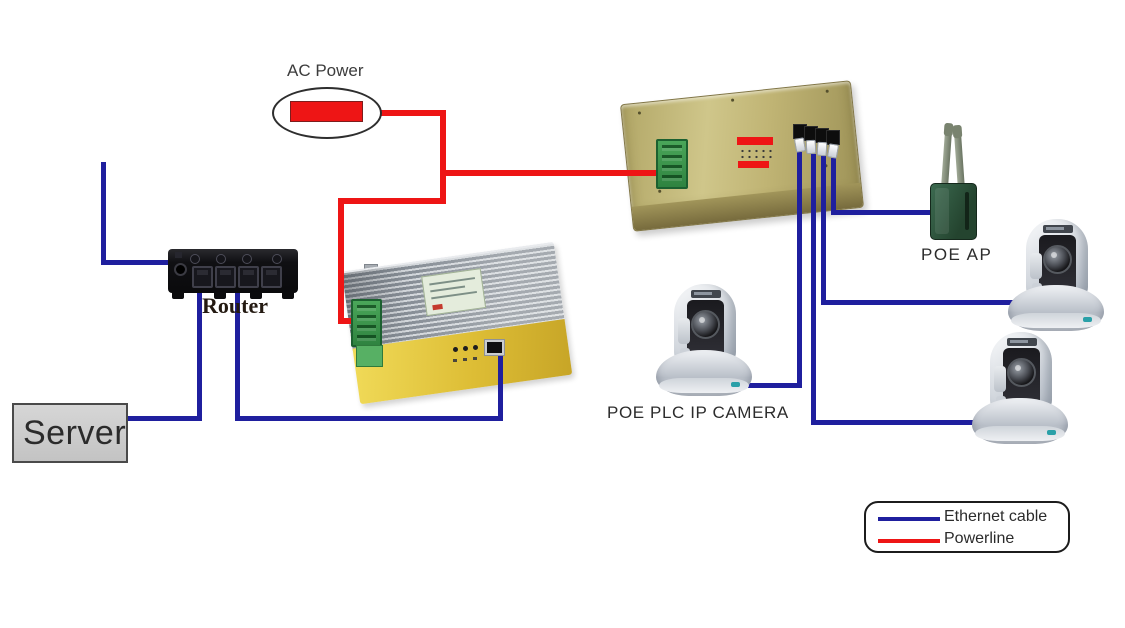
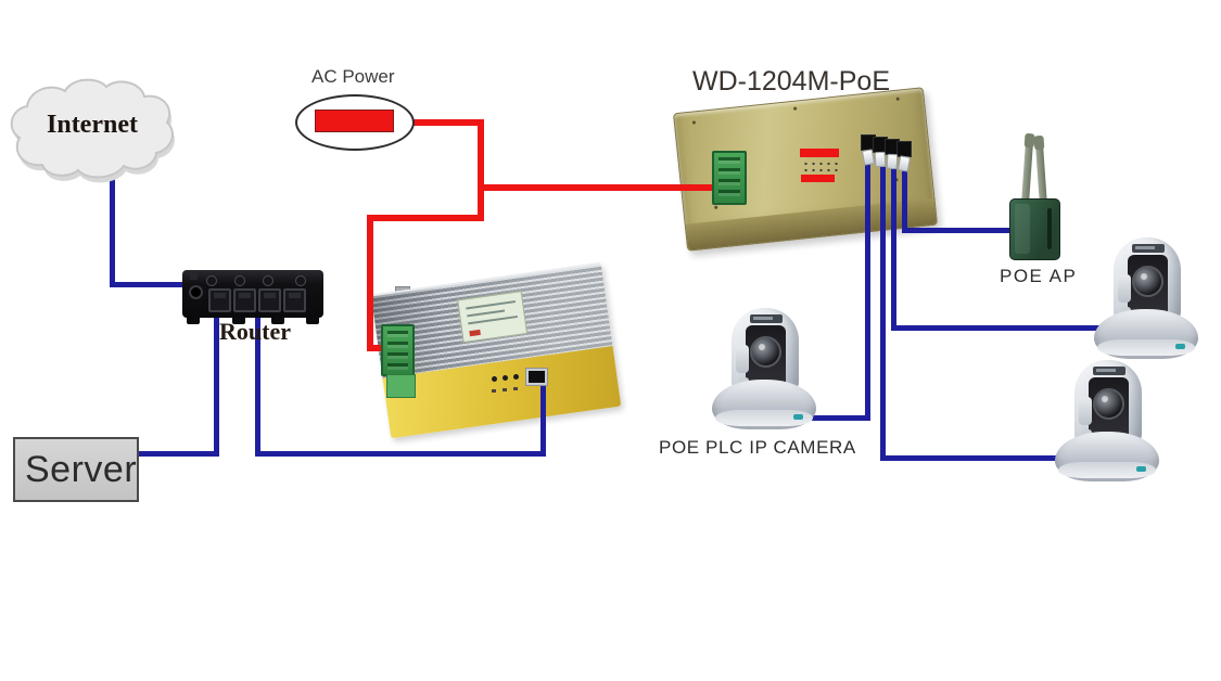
+ Internet
  Router
  Server
  AC Power
+ WD-1204M-PoE
  POE AP
  POE PLC IP CAMERA
- Ethernet cable
- Powerline
